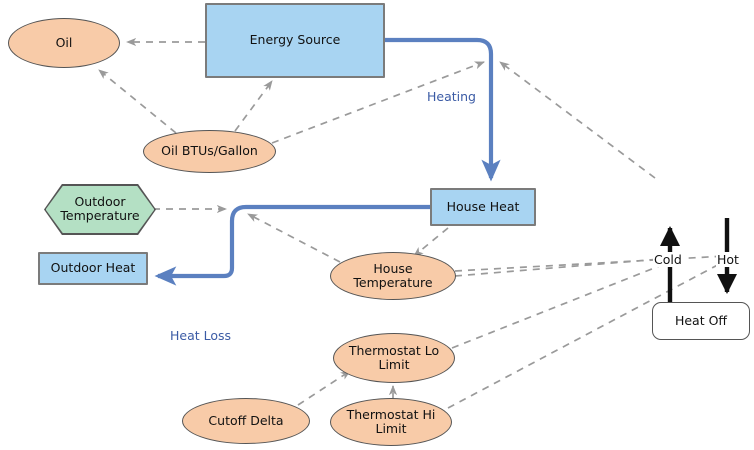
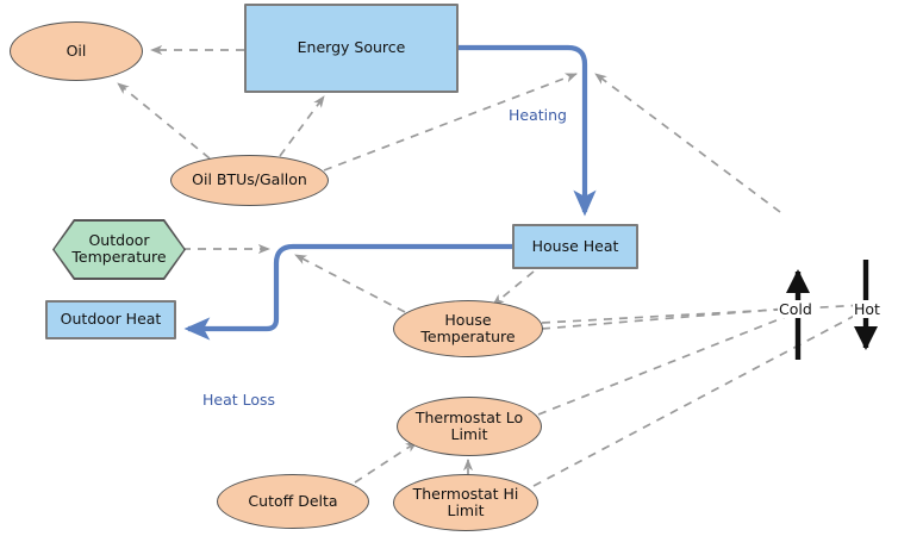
  Oil
  Energy Source
  Oil BTUs/Gallon
  Outdoor
  Temperature
  Outdoor Heat
  House Heat
  House
  Temperature
  Thermostat Lo
  Limit
  Thermostat Hi
  Limit
  Cutoff Delta
- Heat Off
  Heating
  Heat Loss
  Cold
  Hot
